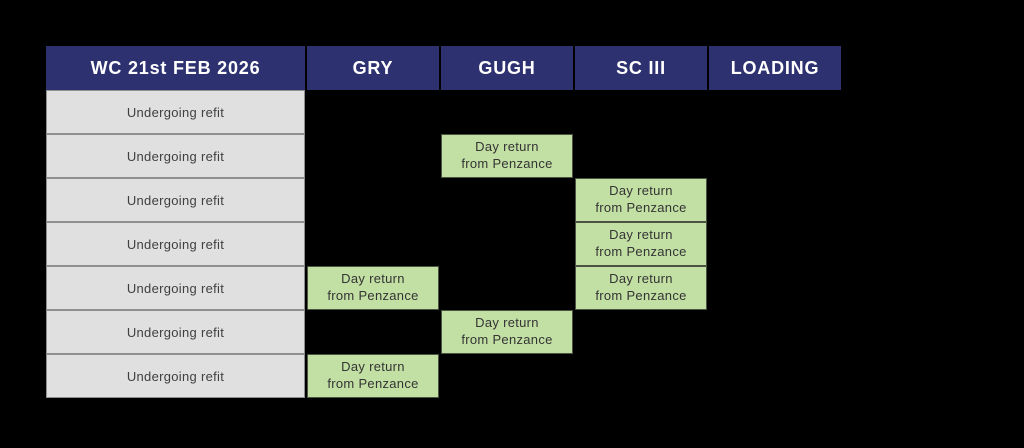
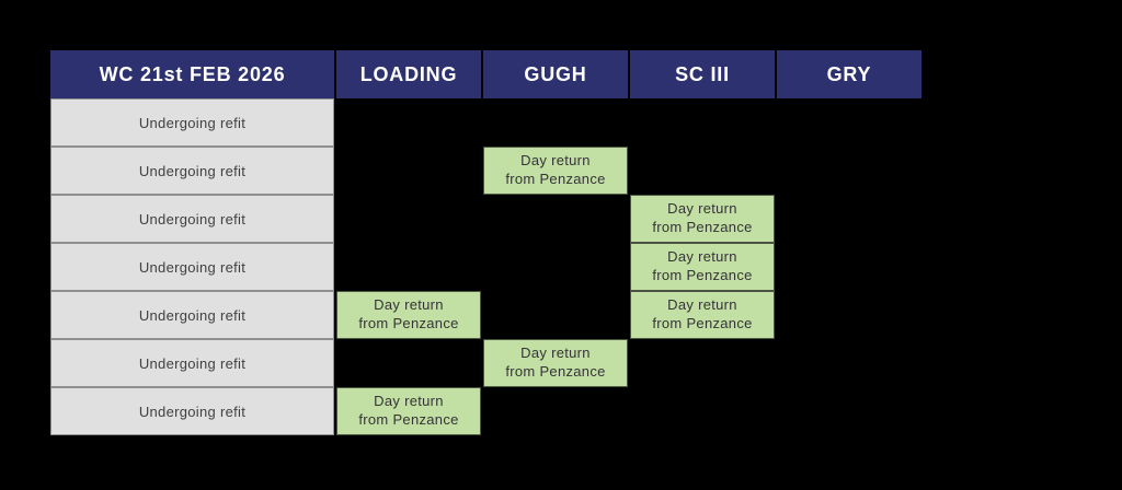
  WC 21st FEB 2026
- GRY
+ LOADING
  GUGH
  SC III
- LOADING
+ GRY
  Undergoing refit
  Undergoing refit
  Day return
  from Penzance
  Undergoing refit
  Day return
  from Penzance
  Undergoing refit
  Day return
  from Penzance
  Undergoing refit
  Day return
  from Penzance
  Day return
  from Penzance
  Undergoing refit
  Day return
  from Penzance
  Undergoing refit
  Day return
  from Penzance
